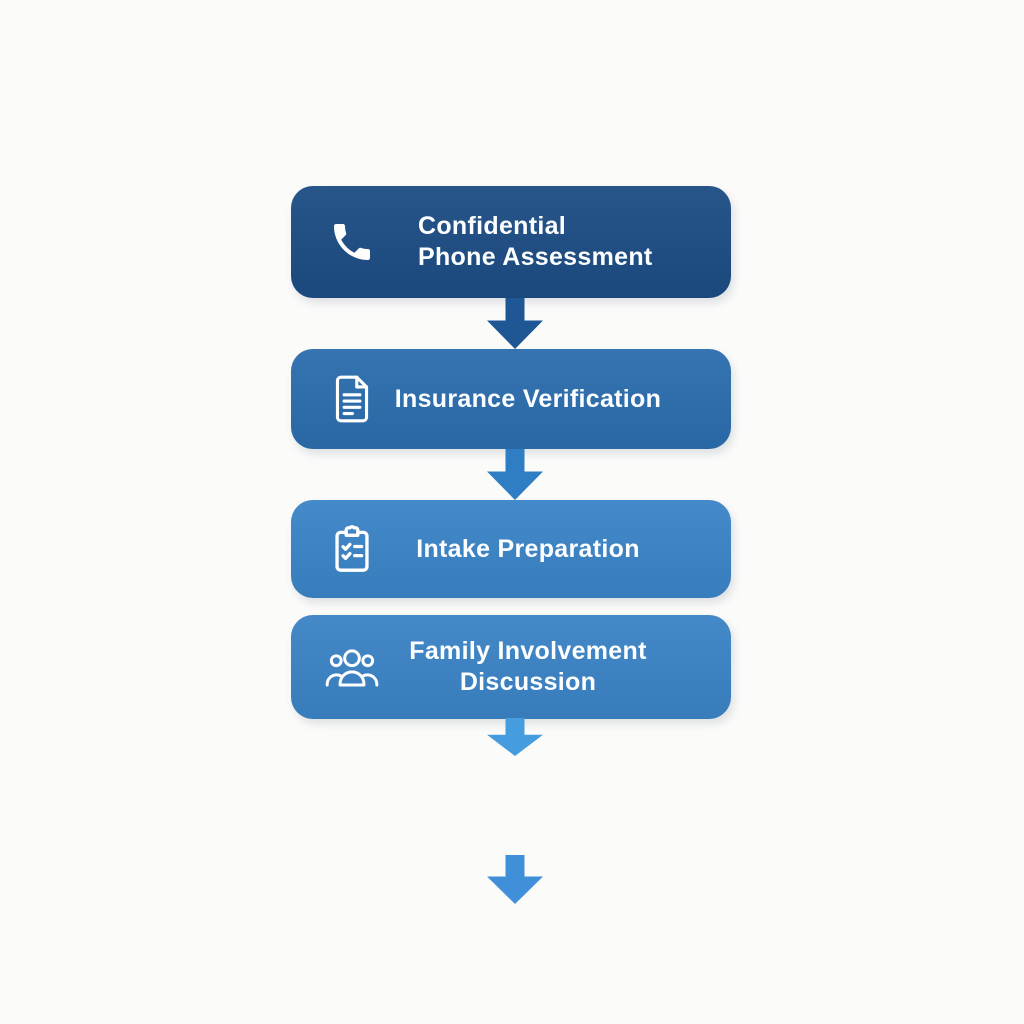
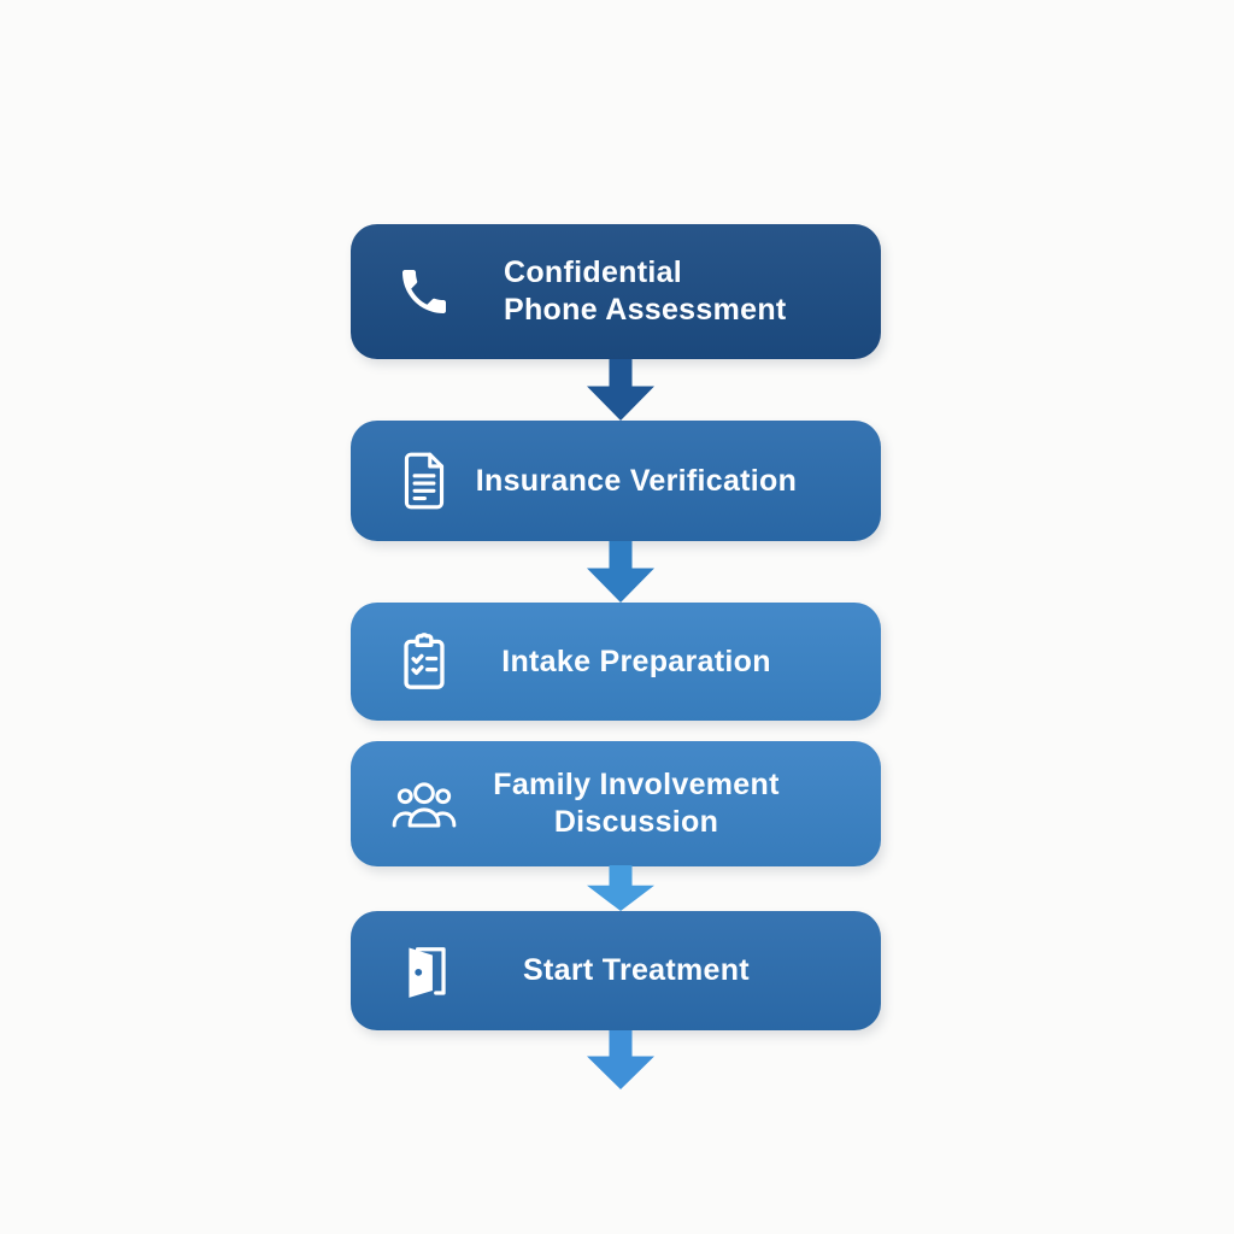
  Confidential
  Phone Assessment
  Insurance Verification
  Intake Preparation
  Family Involvement
  Discussion
+ Start Treatment
